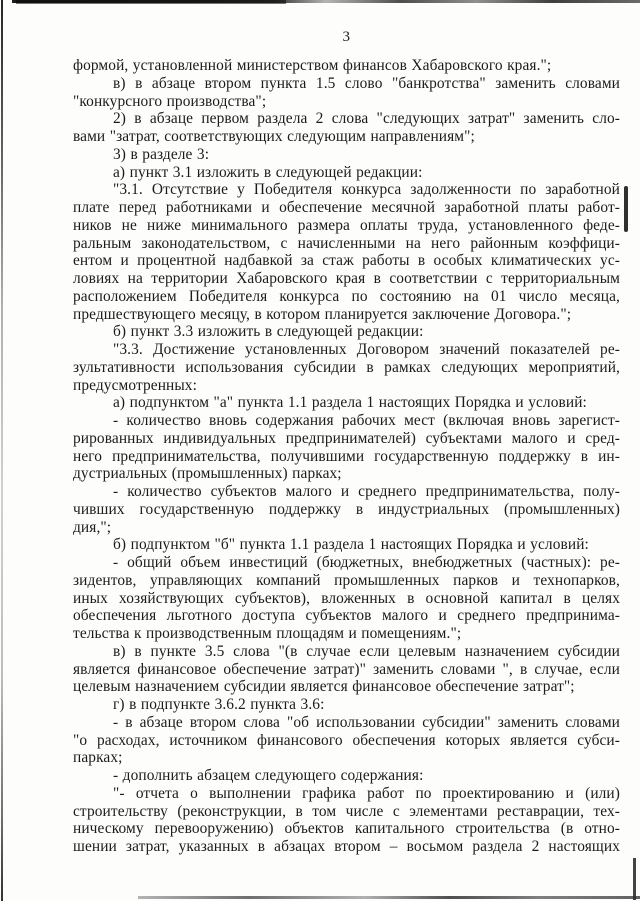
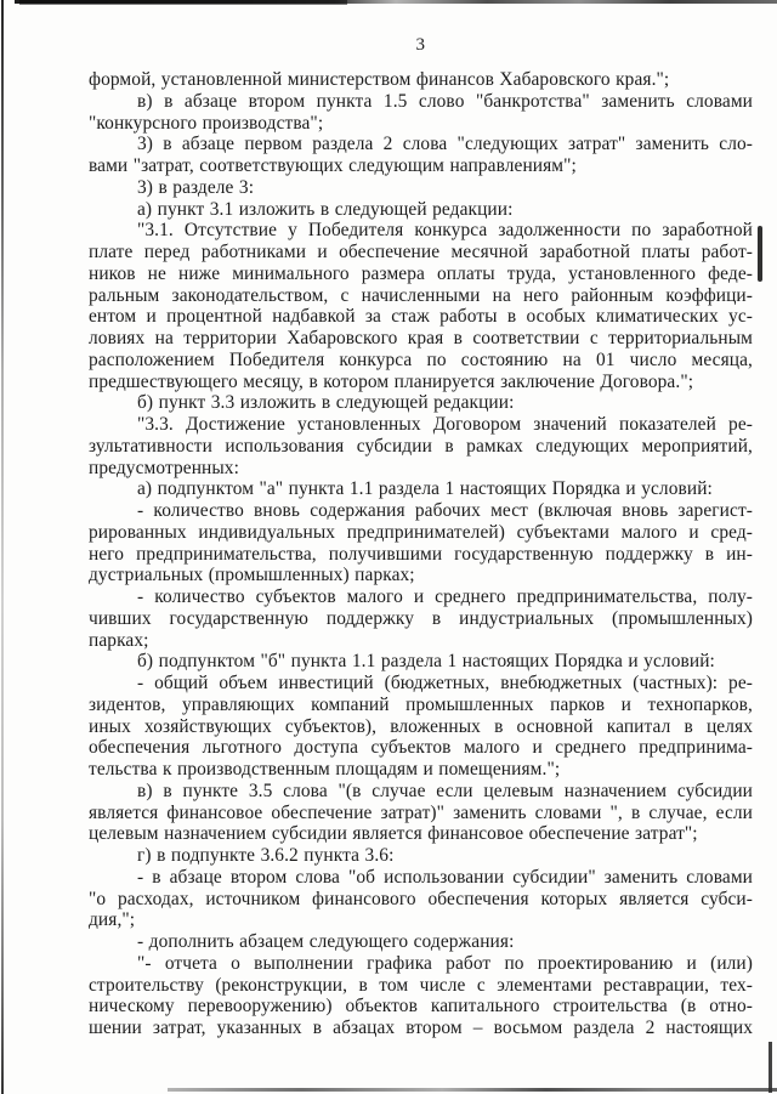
  3
  формой, установленной министерством финансов Хабаровского края.";
  в) в абзаце втором пункта 1.5 слово "банкротства" заменить словами
  "конкурсного производства";
- 2) в абзаце первом раздела 2 слова "следующих затрат" заменить сло-
+ 3) в абзаце первом раздела 2 слова "следующих затрат" заменить сло-
  вами "затрат, соответствующих следующим направлениям";
  3) в разделе 3:
  а) пункт 3.1 изложить в следующей редакции:
  "3.1. Отсутствие у Победителя конкурса задолженности по заработной
  плате перед работниками и обеспечение месячной заработной платы работ-
  ников не ниже минимального размера оплаты труда, установленного феде-
  ральным законодательством, с начисленными на него районным коэффици-
  ентом и процентной надбавкой за стаж работы в особых климатических ус-
  ловиях на территории Хабаровского края в соответствии с территориальным
  расположением Победителя конкурса по состоянию на 01 число месяца,
  предшествующего месяцу, в котором планируется заключение Договора.";
  б) пункт 3.3 изложить в следующей редакции:
  "3.3. Достижение установленных Договором значений показателей ре-
  зультативности использования субсидии в рамках следующих мероприятий,
  предусмотренных:
  а) подпунктом "а" пункта 1.1 раздела 1 настоящих Порядка и условий:
  - количество вновь содержания рабочих мест (включая вновь зарегист-
  рированных индивидуальных предпринимателей) субъектами малого и сред-
  него предпринимательства, получившими государственную поддержку в ин-
  дустриальных (промышленных) парках;
  - количество субъектов малого и среднего предпринимательства, полу-
  чивших государственную поддержку в индустриальных (промышленных)
- дия,";
+ парках;
  б) подпунктом "б" пункта 1.1 раздела 1 настоящих Порядка и условий:
  - общий объем инвестиций (бюджетных, внебюджетных (частных): ре-
  зидентов, управляющих компаний промышленных парков и технопарков,
  иных хозяйствующих субъектов), вложенных в основной капитал в целях
  обеспечения льготного доступа субъектов малого и среднего предпринима-
  тельства к производственным площадям и помещениям.";
  в) в пункте 3.5 слова "(в случае если целевым назначением субсидии
  является финансовое обеспечение затрат)" заменить словами ", в случае, если
  целевым назначением субсидии является финансовое обеспечение затрат";
  г) в подпункте 3.6.2 пункта 3.6:
  - в абзаце втором слова "об использовании субсидии" заменить словами
  "о расходах, источником финансового обеспечения которых является субси-
- парках;
+ дия,";
  - дополнить абзацем следующего содержания:
  "- отчета о выполнении графика работ по проектированию и (или)
  строительству (реконструкции, в том числе с элементами реставрации, тех-
  ническому перевооружению) объектов капитального строительства (в отно-
  шении затрат, указанных в абзацах втором – восьмом раздела 2 настоящих
